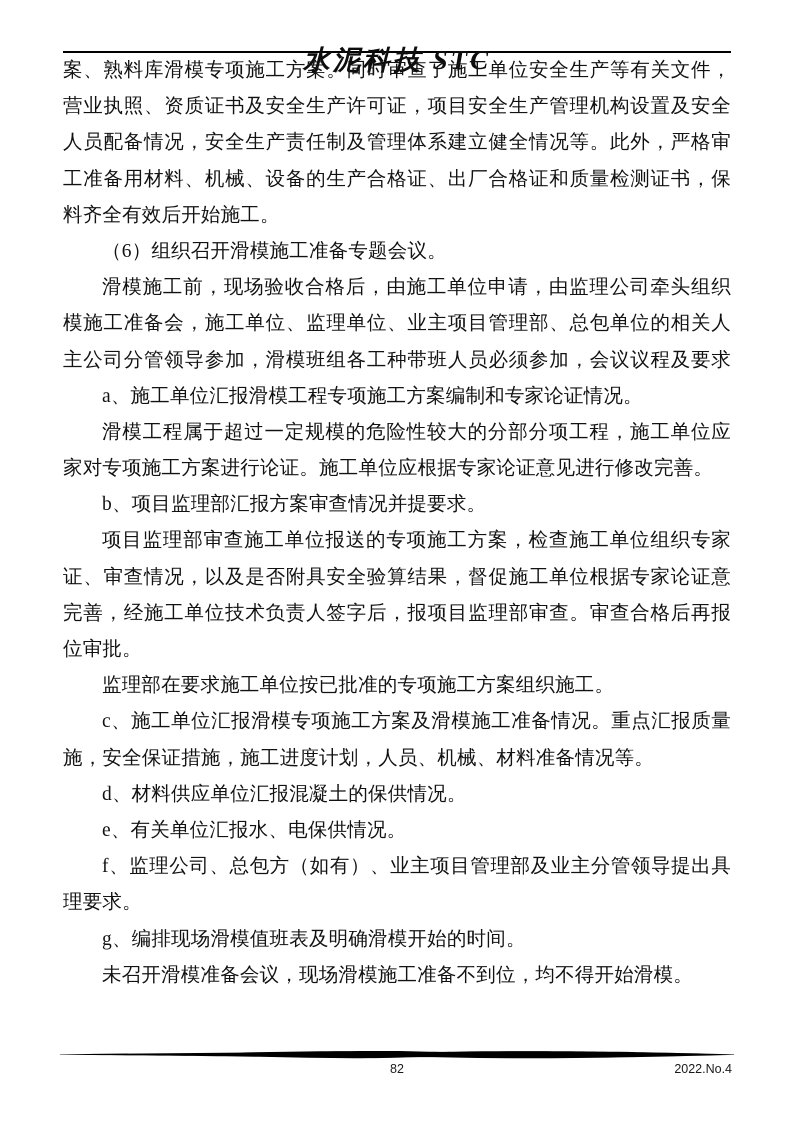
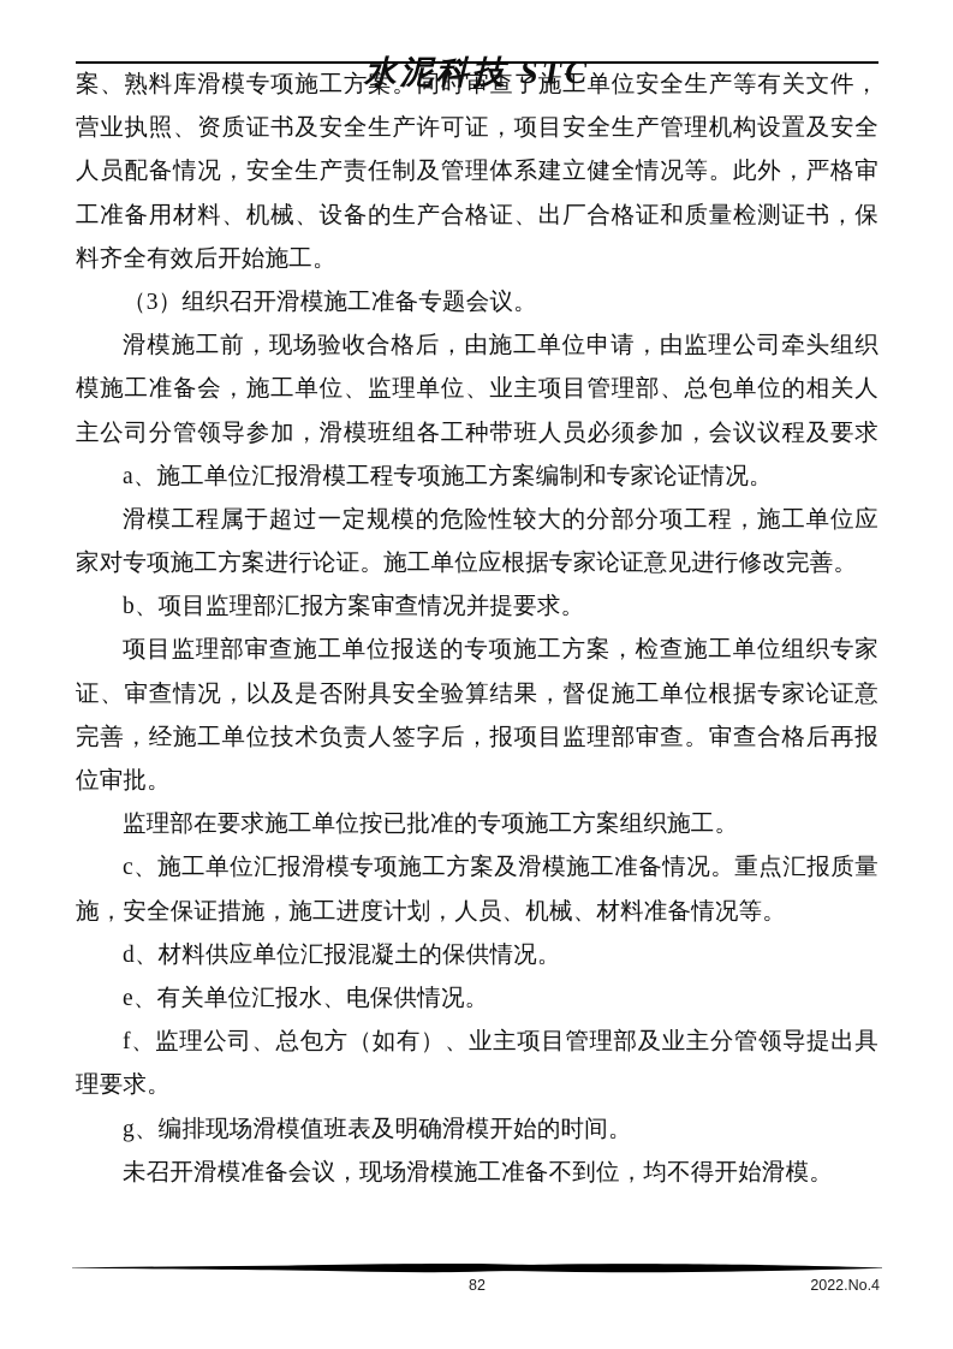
  水泥科技 STC
  案、熟料库滑模专项施工方案。同时审查了施工单位安全生产等有关文件，
  营业执照、资质证书及安全生产许可证，项目安全生产管理机构设置及安全
  人员配备情况，安全生产责任制及管理体系建立健全情况等。此外，严格审
  工准备用材料、机械、设备的生产合格证、出厂合格证和质量检测证书，保
  料齐全有效后开始施工。
- （6）组织召开滑模施工准备专题会议。
+ （3）组织召开滑模施工准备专题会议。
  滑模施工前，现场验收合格后，由施工单位申请，由监理公司牵头组织
  模施工准备会，施工单位、监理单位、业主项目管理部、总包单位的相关人
  主公司分管领导参加，滑模班组各工种带班人员必须参加，会议议程及要求
  a、施工单位汇报滑模工程专项施工方案编制和专家论证情况。
  滑模工程属于超过一定规模的危险性较大的分部分项工程，施工单位应
  家对专项施工方案进行论证。施工单位应根据专家论证意见进行修改完善。
  b、项目监理部汇报方案审查情况并提要求。
  项目监理部审查施工单位报送的专项施工方案，检查施工单位组织专家
  证、审查情况，以及是否附具安全验算结果，督促施工单位根据专家论证意
  完善，经施工单位技术负责人签字后，报项目监理部审查。审查合格后再报
  位审批。
  监理部在要求施工单位按已批准的专项施工方案组织施工。
  c、施工单位汇报滑模专项施工方案及滑模施工准备情况。重点汇报质量
  施，安全保证措施，施工进度计划，人员、机械、材料准备情况等。
  d、材料供应单位汇报混凝土的保供情况。
  e、有关单位汇报水、电保供情况。
  f、监理公司、总包方（如有）、业主项目管理部及业主分管领导提出具
  理要求。
  g、编排现场滑模值班表及明确滑模开始的时间。
  未召开滑模准备会议，现场滑模施工准备不到位，均不得开始滑模。
  82
  2022.No.4
